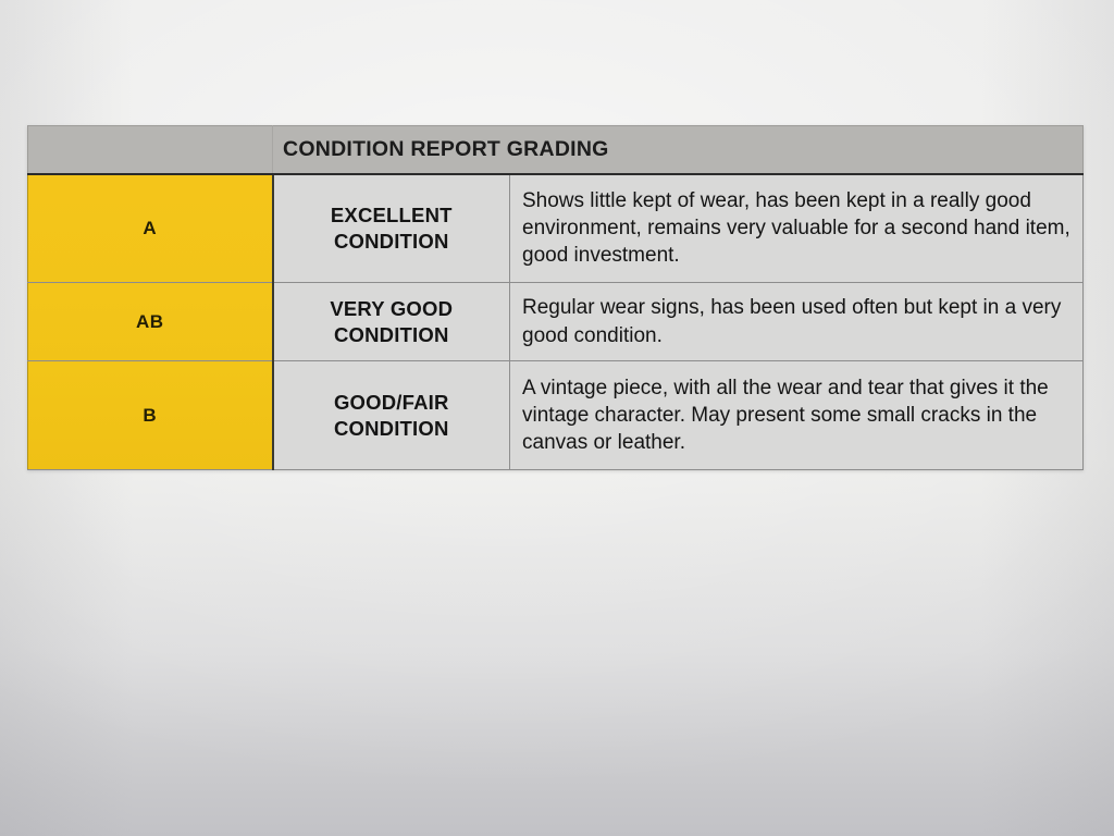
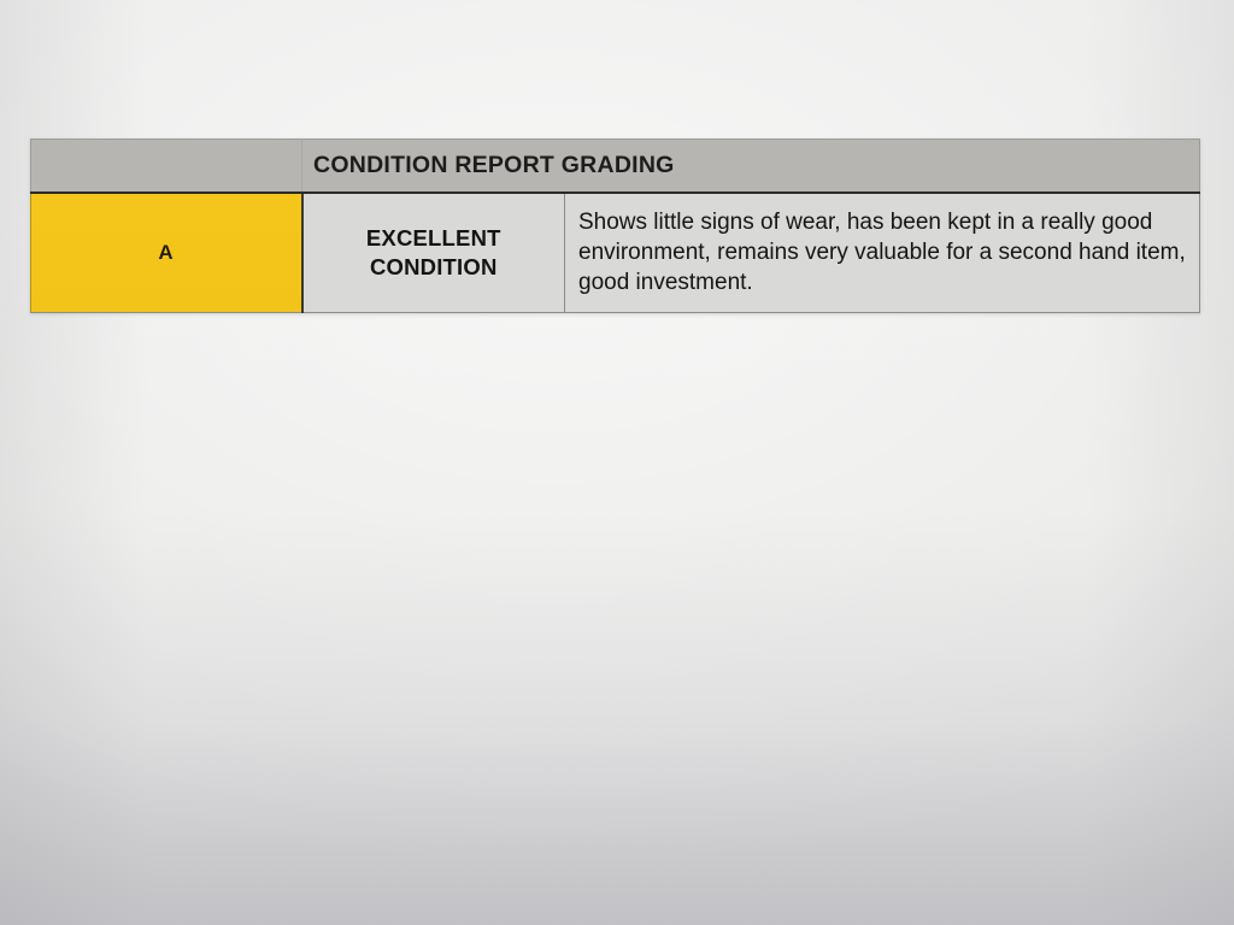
  	CONDITION REPORT GRADING
- A	EXCELLENT CONDITION	Shows little kept of wear, has been kept in a really good environment, remains very valuable for a second hand item, good investment.
+ A	EXCELLENT CONDITION	Shows little signs of wear, has been kept in a really good environment, remains very valuable for a second hand item, good investment.
- AB	VERY GOOD CONDITION	Regular wear signs, has been used often but kept in a very good condition.
- B	GOOD/FAIR CONDITION	A vintage piece, with all the wear and tear that gives it the vintage character. May present some small cracks in the canvas or leather.
